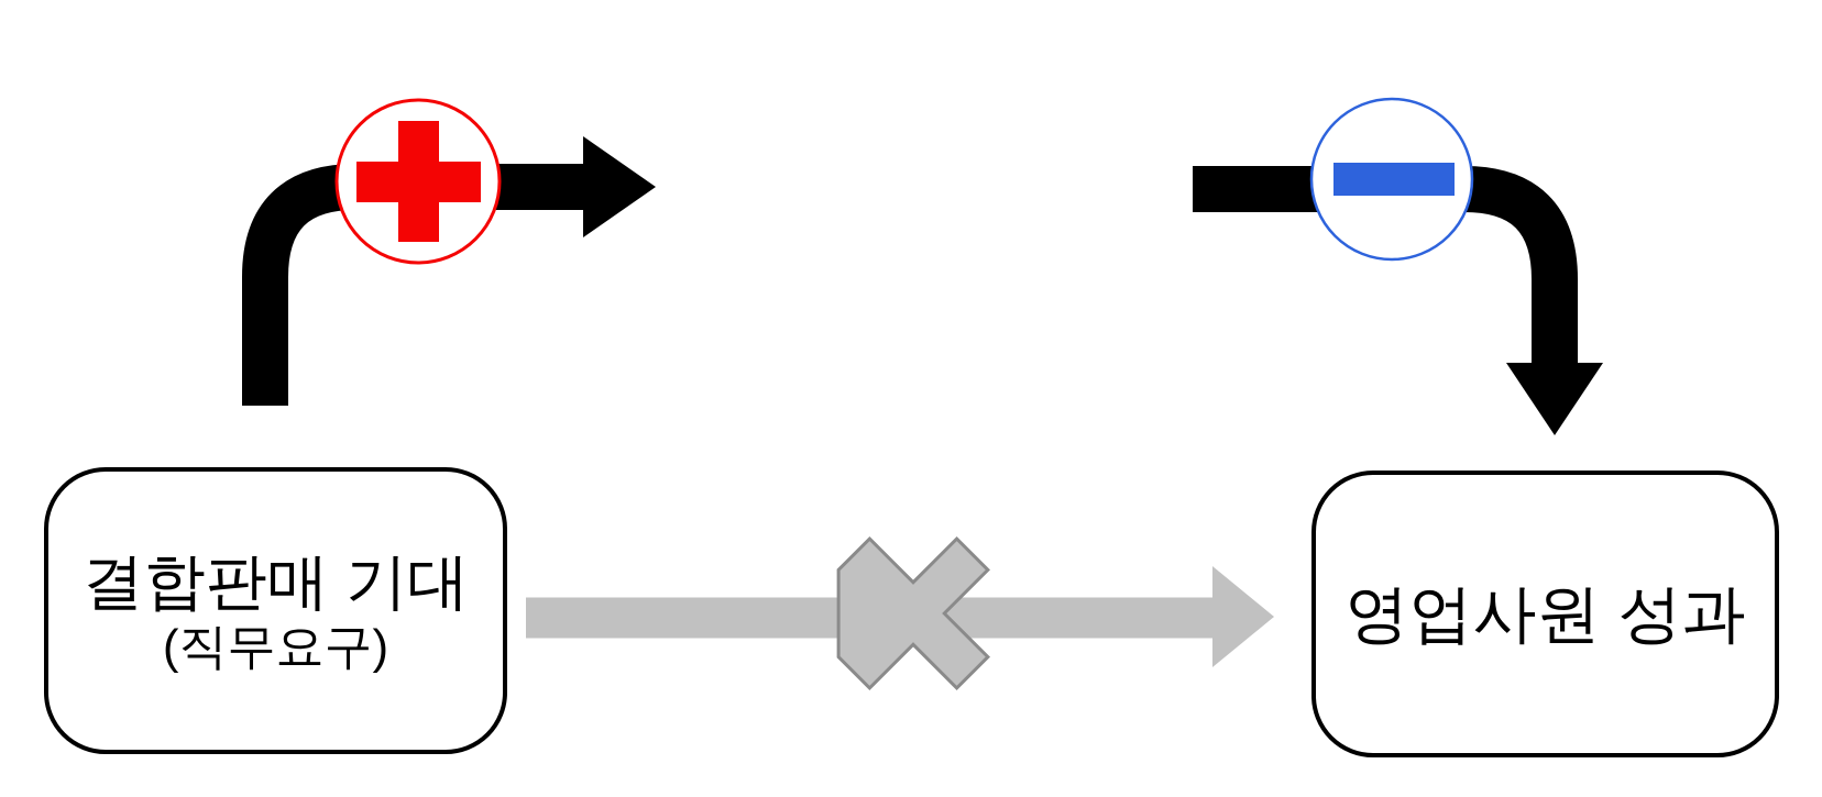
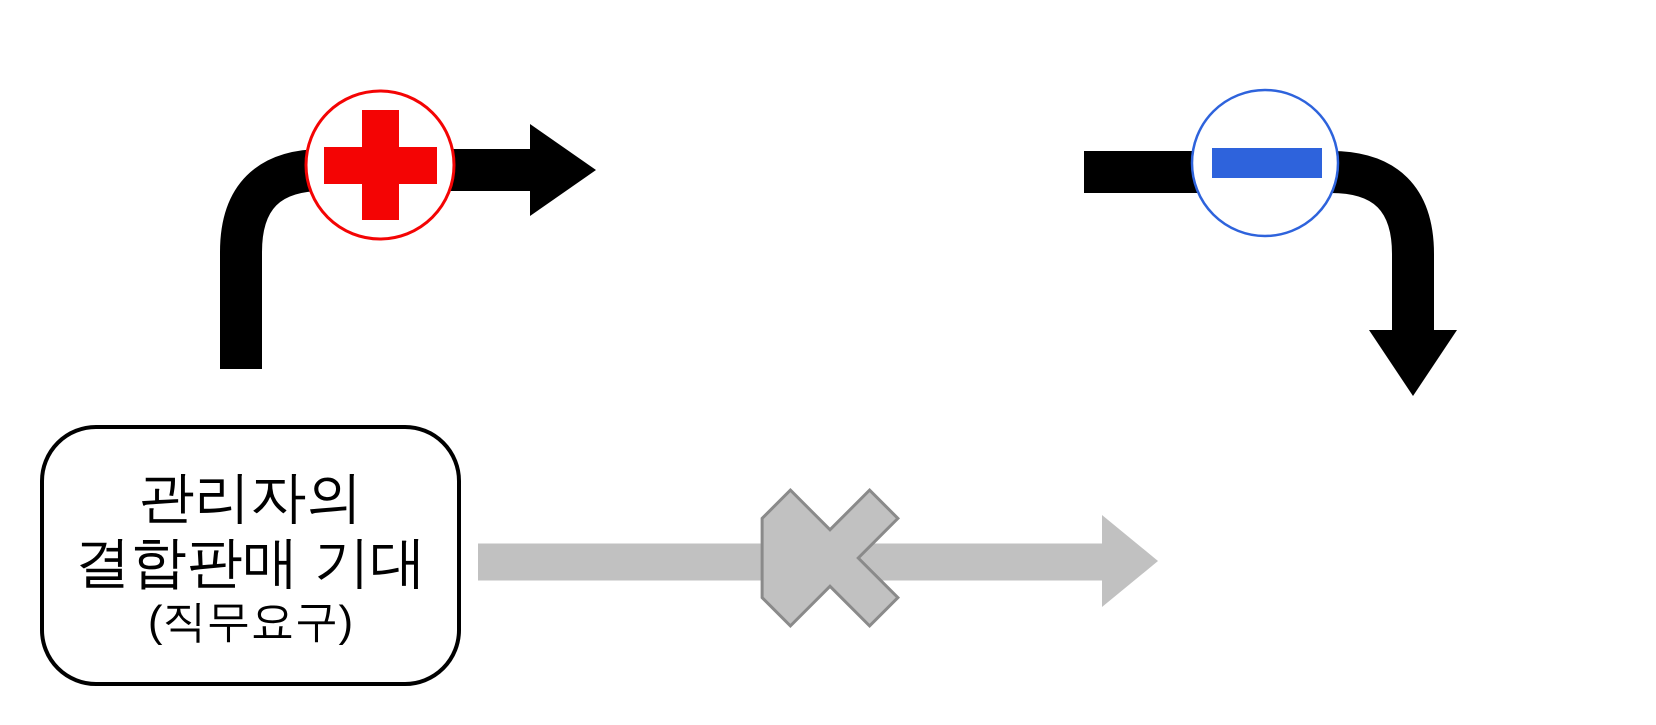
+ 관리자의
  결합판매 기대
  (직무요구)
- 영업사원 성과
